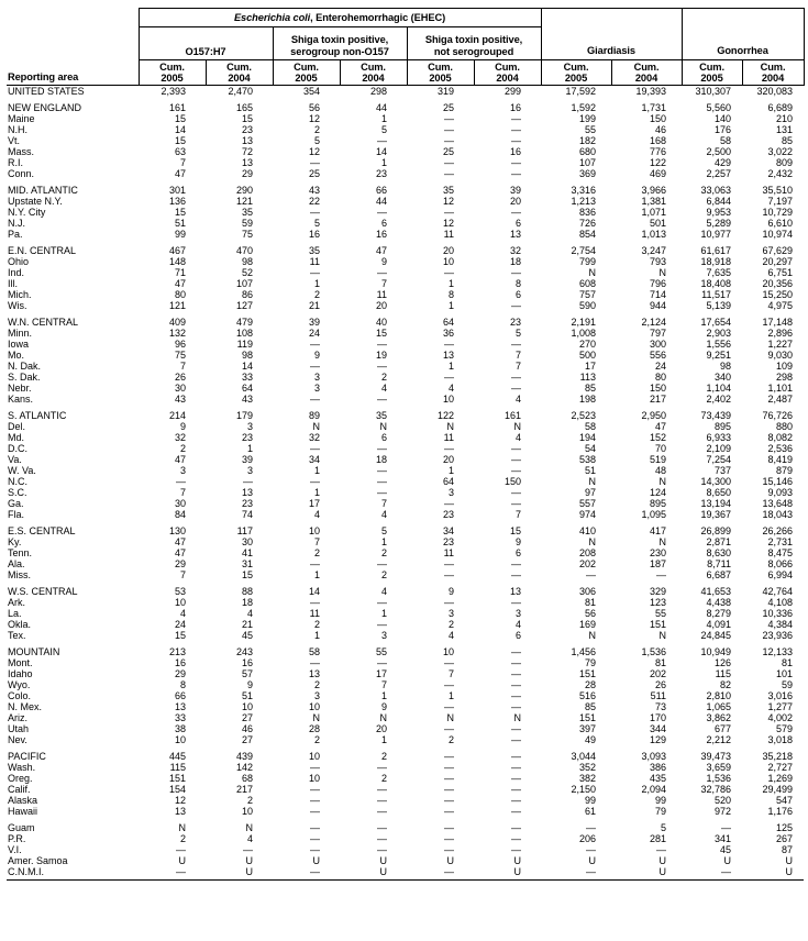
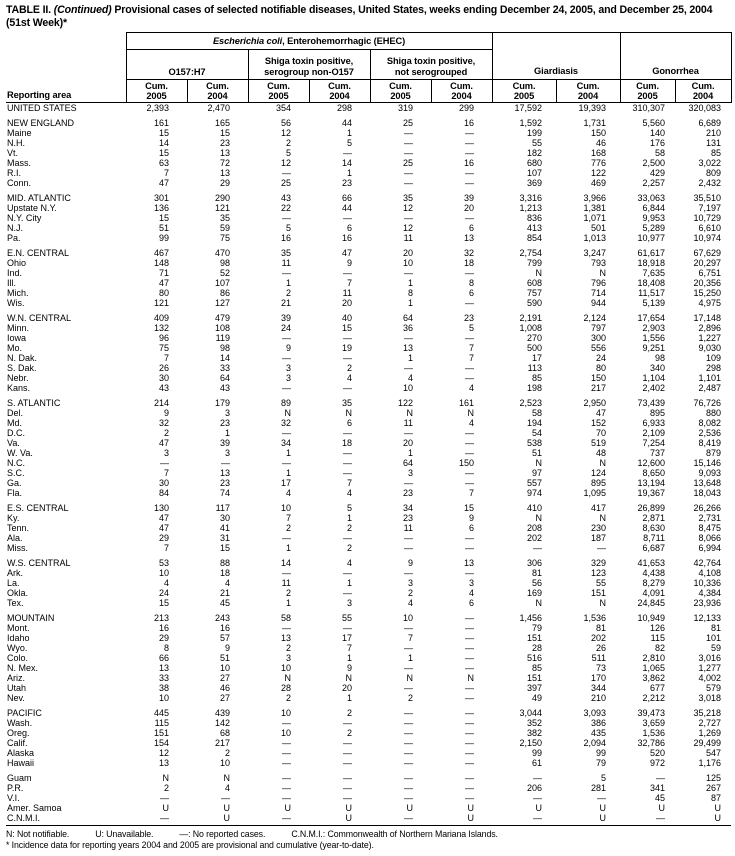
+ TABLE II. (Continued) Provisional cases of selected notifiable diseases, United States, weeks ending December 24, 2005, and December 25, 2004
+ (51st Week)*
  Reporting area	Escherichia coli, Enterohemorrhagic (EHEC)	Giardiasis	Gonorrhea
  O157:H7	Shiga toxin positive, serogroup non-O157	Shiga toxin positive, not serogrouped
  Cum. 2005	Cum. 2004	Cum. 2005	Cum. 2004	Cum. 2005	Cum. 2004	Cum. 2005	Cum. 2004	Cum. 2005	Cum. 2004
  UNITED STATES	2,393	2,470	354	298	319	299	17,592	19,393	310,307	320,083
  NEW ENGLAND	161	165	56	44	25	16	1,592	1,731	5,560	6,689
  Maine	15	15	12	1	—	—	199	150	140	210
  N.H.	14	23	2	5	—	—	55	46	176	131
  Vt.	15	13	5	—	—	—	182	168	58	85
  Mass.	63	72	12	14	25	16	680	776	2,500	3,022
  R.I.	7	13	—	1	—	—	107	122	429	809
  Conn.	47	29	25	23	—	—	369	469	2,257	2,432
  MID. ATLANTIC	301	290	43	66	35	39	3,316	3,966	33,063	35,510
  Upstate N.Y.	136	121	22	44	12	20	1,213	1,381	6,844	7,197
  N.Y. City	15	35	—	—	—	—	836	1,071	9,953	10,729
- N.J.	51	59	5	6	12	6	726	501	5,289	6,610
+ N.J.	51	59	5	6	12	6	413	501	5,289	6,610
  Pa.	99	75	16	16	11	13	854	1,013	10,977	10,974
  E.N. CENTRAL	467	470	35	47	20	32	2,754	3,247	61,617	67,629
  Ohio	148	98	11	9	10	18	799	793	18,918	20,297
  Ind.	71	52	—	—	—	—	N	N	7,635	6,751
  Ill.	47	107	1	7	1	8	608	796	18,408	20,356
  Mich.	80	86	2	11	8	6	757	714	11,517	15,250
  Wis.	121	127	21	20	1	—	590	944	5,139	4,975
  W.N. CENTRAL	409	479	39	40	64	23	2,191	2,124	17,654	17,148
  Minn.	132	108	24	15	36	5	1,008	797	2,903	2,896
  Iowa	96	119	—	—	—	—	270	300	1,556	1,227
  Mo.	75	98	9	19	13	7	500	556	9,251	9,030
  N. Dak.	7	14	—	—	1	7	17	24	98	109
  S. Dak.	26	33	3	2	—	—	113	80	340	298
  Nebr.	30	64	3	4	4	—	85	150	1,104	1,101
  Kans.	43	43	—	—	10	4	198	217	2,402	2,487
  S. ATLANTIC	214	179	89	35	122	161	2,523	2,950	73,439	76,726
  Del.	9	3	N	N	N	N	58	47	895	880
  Md.	32	23	32	6	11	4	194	152	6,933	8,082
  D.C.	2	1	—	—	—	—	54	70	2,109	2,536
  Va.	47	39	34	18	20	—	538	519	7,254	8,419
  W. Va.	3	3	1	—	1	—	51	48	737	879
- N.C.	—	—	—	—	64	150	N	N	14,300	15,146
+ N.C.	—	—	—	—	64	150	N	N	12,600	15,146
  S.C.	7	13	1	—	3	—	97	124	8,650	9,093
  Ga.	30	23	17	7	—	—	557	895	13,194	13,648
  Fla.	84	74	4	4	23	7	974	1,095	19,367	18,043
  E.S. CENTRAL	130	117	10	5	34	15	410	417	26,899	26,266
  Ky.	47	30	7	1	23	9	N	N	2,871	2,731
  Tenn.	47	41	2	2	11	6	208	230	8,630	8,475
  Ala.	29	31	—	—	—	—	202	187	8,711	8,066
  Miss.	7	15	1	2	—	—	—	—	6,687	6,994
  W.S. CENTRAL	53	88	14	4	9	13	306	329	41,653	42,764
  Ark.	10	18	—	—	—	—	81	123	4,438	4,108
  La.	4	4	11	1	3	3	56	55	8,279	10,336
  Okla.	24	21	2	—	2	4	169	151	4,091	4,384
  Tex.	15	45	1	3	4	6	N	N	24,845	23,936
  MOUNTAIN	213	243	58	55	10	—	1,456	1,536	10,949	12,133
  Mont.	16	16	—	—	—	—	79	81	126	81
  Idaho	29	57	13	17	7	—	151	202	115	101
  Wyo.	8	9	2	7	—	—	28	26	82	59
  Colo.	66	51	3	1	1	—	516	511	2,810	3,016
  N. Mex.	13	10	10	9	—	—	85	73	1,065	1,277
  Ariz.	33	27	N	N	N	N	151	170	3,862	4,002
  Utah	38	46	28	20	—	—	397	344	677	579
- Nev.	10	27	2	1	2	—	49	129	2,212	3,018
+ Nev.	10	27	2	1	2	—	49	210	2,212	3,018
  PACIFIC	445	439	10	2	—	—	3,044	3,093	39,473	35,218
  Wash.	115	142	—	—	—	—	352	386	3,659	2,727
  Oreg.	151	68	10	2	—	—	382	435	1,536	1,269
  Calif.	154	217	—	—	—	—	2,150	2,094	32,786	29,499
  Alaska	12	2	—	—	—	—	99	99	520	547
  Hawaii	13	10	—	—	—	—	61	79	972	1,176
  Guam	N	N	—	—	—	—	—	5	—	125
  P.R.	2	4	—	—	—	—	206	281	341	267
  V.I.	—	—	—	—	—	—	—	—	45	87
  Amer. Samoa	U	U	U	U	U	U	U	U	U	U
  C.N.M.I.	—	U	—	U	—	U	—	U	—	U
+ N: Not notifiable. U: Unavailable. —: No reported cases. C.N.M.I.: Commonwealth of Northern Mariana Islands.
+ * Incidence data for reporting years 2004 and 2005 are provisional and cumulative (year-to-date).
